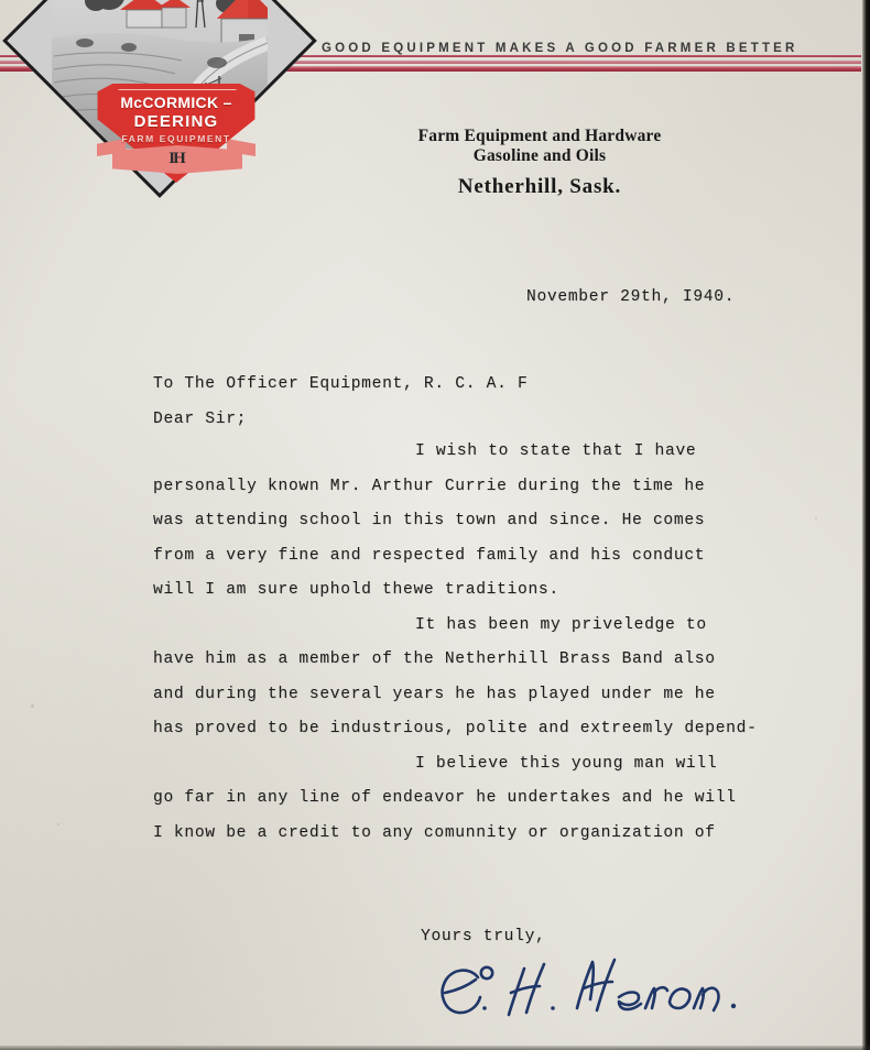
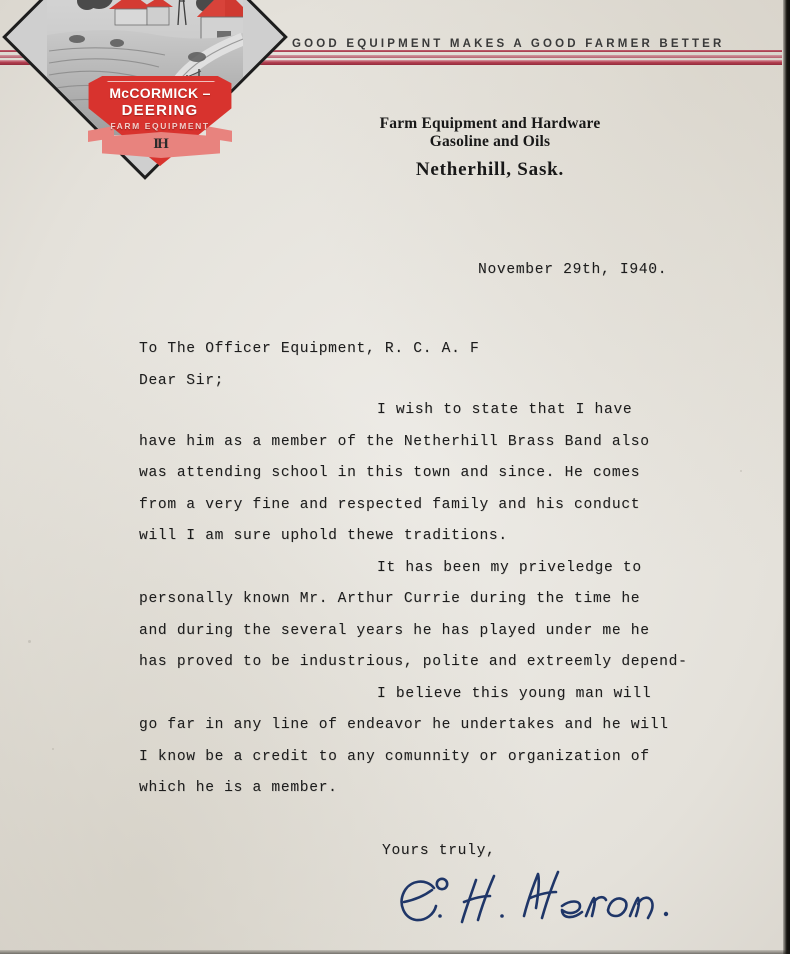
  GOOD EQUIPMENT MAKES A GOOD FARMER BETTER
  MᴄCORMICK –
  DEERING
  FARM EQUIPMENT
  IH
  Farm Equipment and Hardware
  Gasoline and Oils
  Netherhill, Sask.
  November 29th, I940.
  To The Officer Equipment, R. C. A. F
  Dear Sir;
  I wish to state that I have
- personally known Mr. Arthur Currie during the time he
+ have him as a member of the Netherhill Brass Band also
  was attending school in this town and since. He comes
  from a very fine and respected family and his conduct
  will I am sure uphold thewe traditions.
  It has been my priveledge to
- have him as a member of the Netherhill Brass Band also
+ personally known Mr. Arthur Currie during the time he
  and during the several years he has played under me he
  has proved to be industrious, polite and extreemly depend-
  I believe this young man will
  go far in any line of endeavor he undertakes and he will
  I know be a credit to any comunnity or organization of
+ which he is a member.
  Yours truly,
